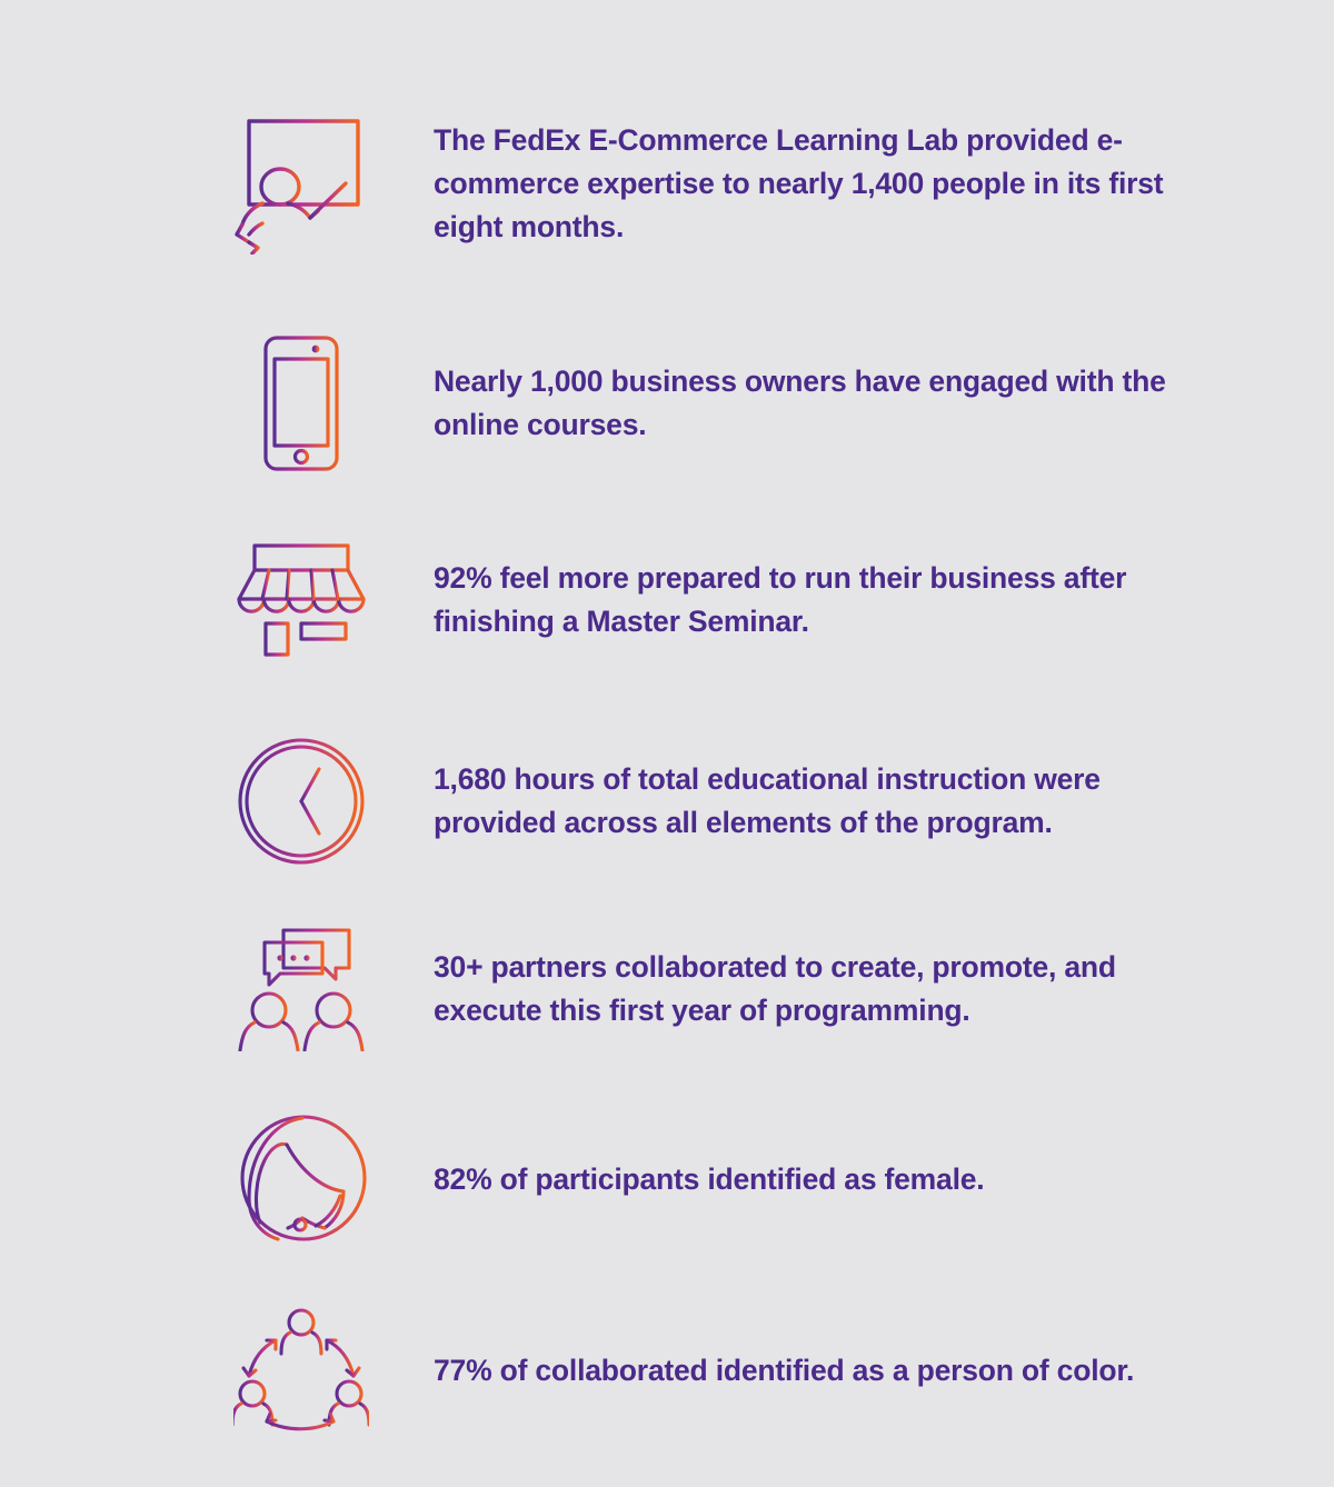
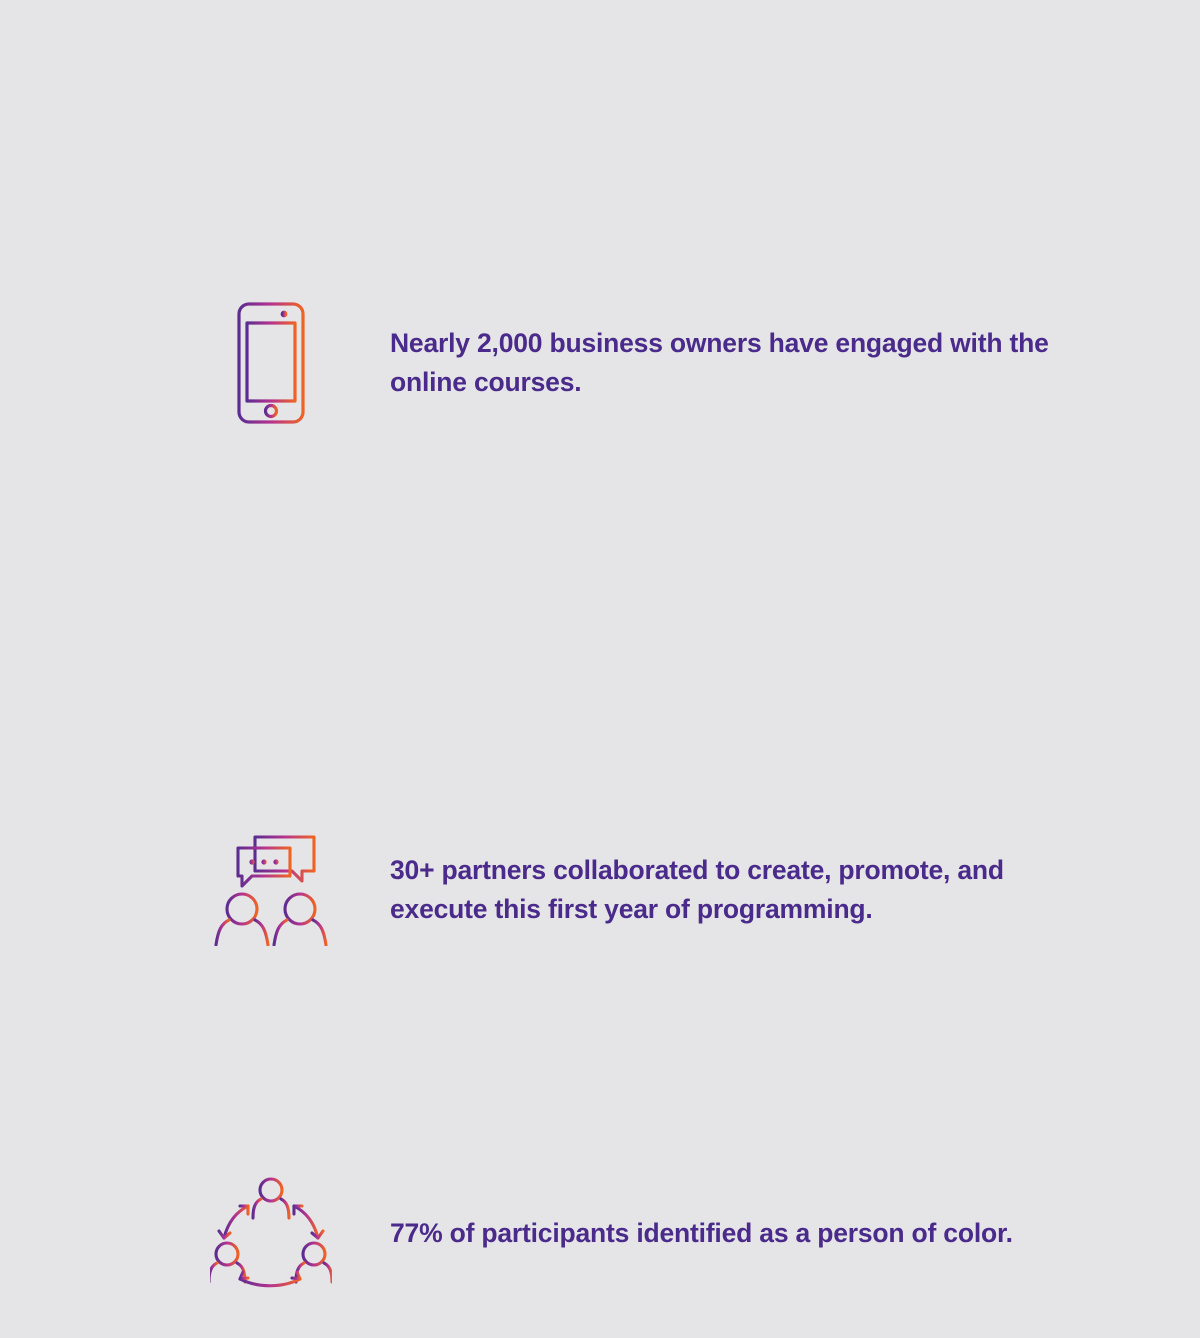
- The FedEx E-Commerce Learning Lab provided e-commerce expertise to nearly 1,400 people in its first eight months.
- Nearly 1,000 business owners have engaged with the online courses.
+ Nearly 2,000 business owners have engaged with the online courses.
- 92% feel more prepared to run their business after finishing a Master Seminar.
- 1,680 hours of total educational instruction were provided across all elements of the program.
  30+ partners collaborated to create, promote, and execute this first year of programming.
- 82% of participants identified as female.
- 77% of collaborated identified as a person of color.
+ 77% of participants identified as a person of color.
